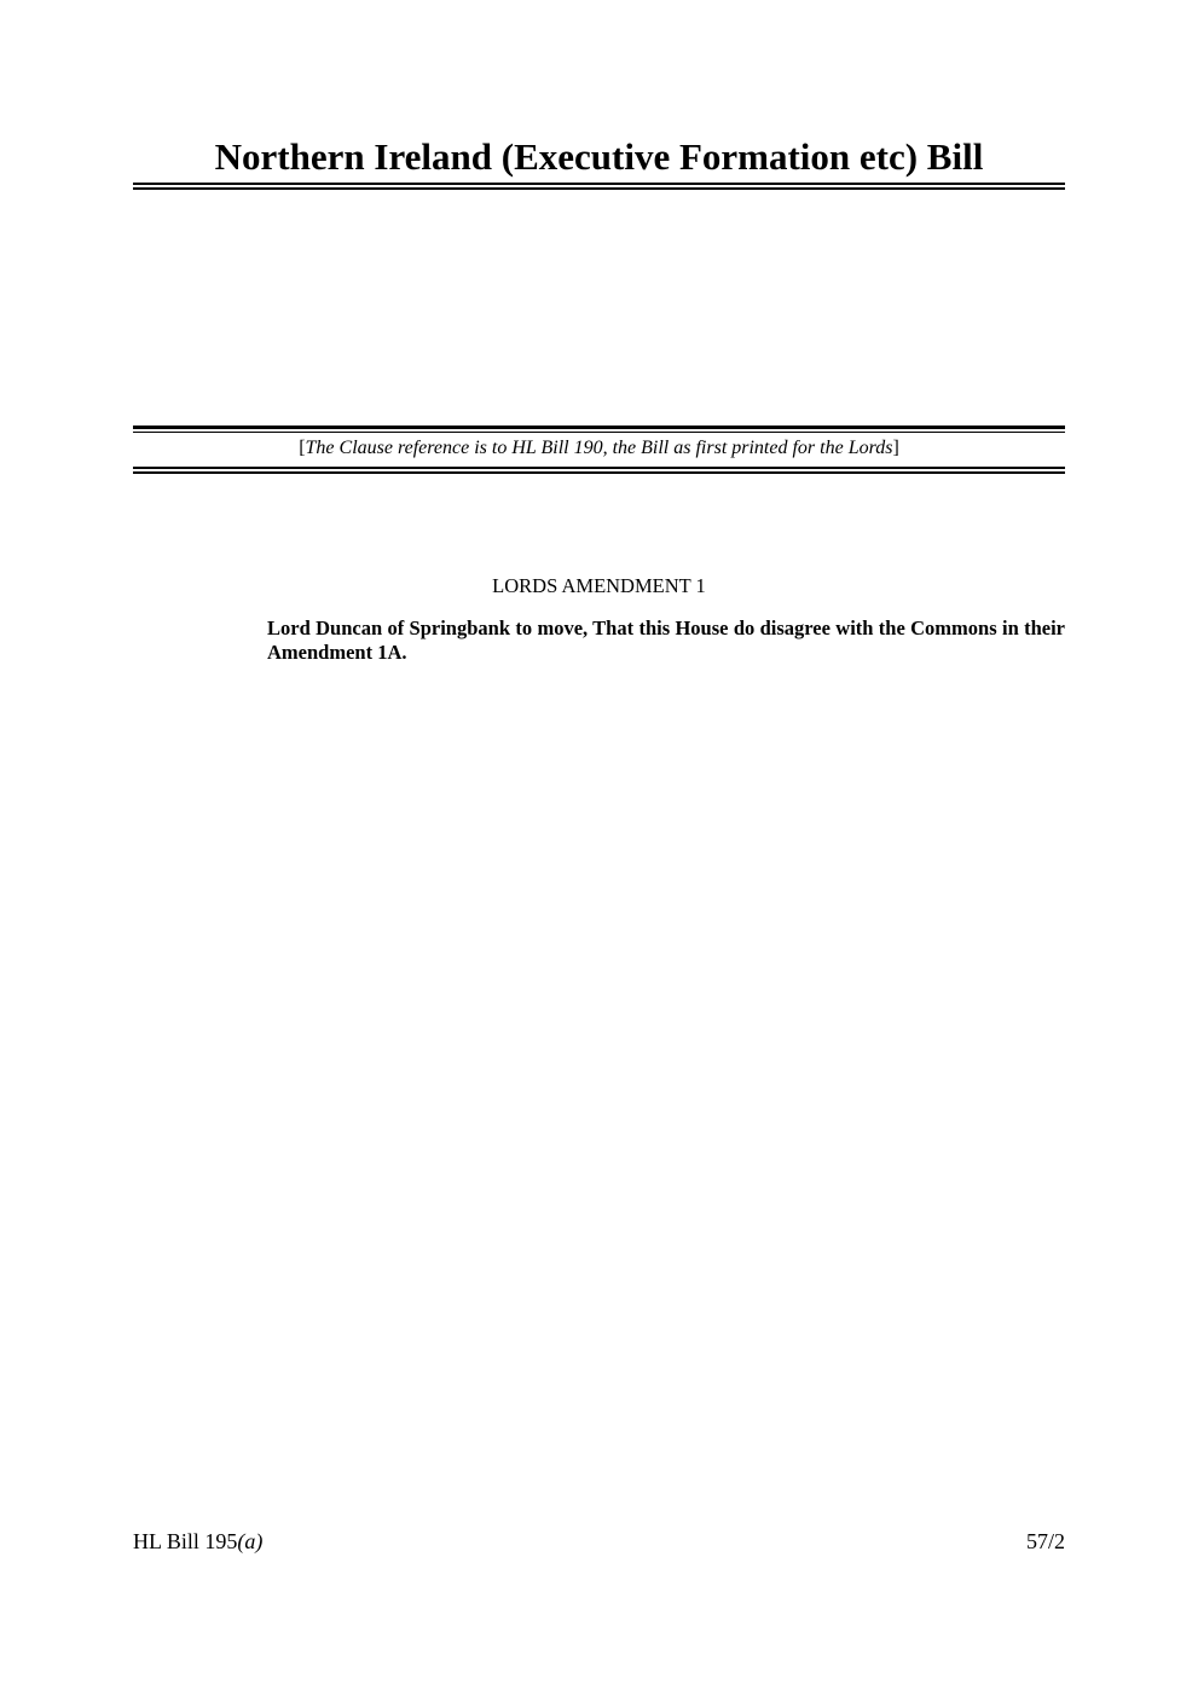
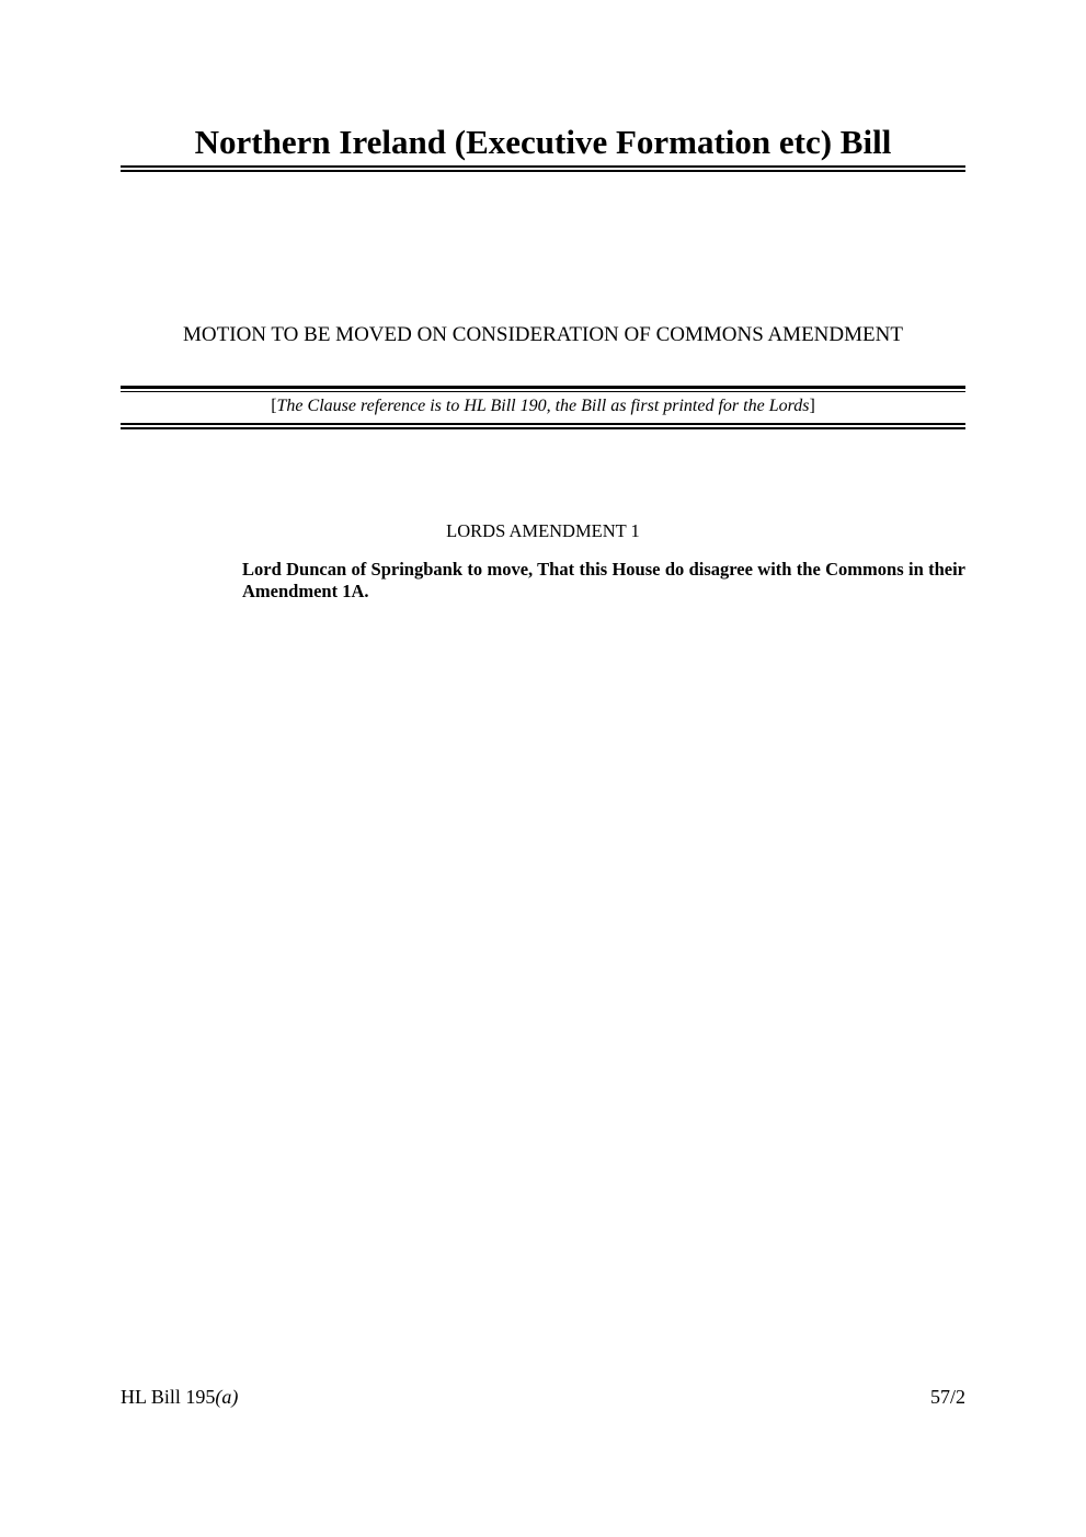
  Northern Ireland (Executive Formation etc) Bill
+ MOTION TO BE MOVED ON CONSIDERATION OF COMMONS AMENDMENT
  [The Clause reference is to HL Bill 190, the Bill as first printed for the Lords]
  LORDS AMENDMENT 1
  Lord Duncan of Springbank to move, That this House do disagree with the Commons in their Amendment 1A.
  HL Bill 195(a)
  57/2
